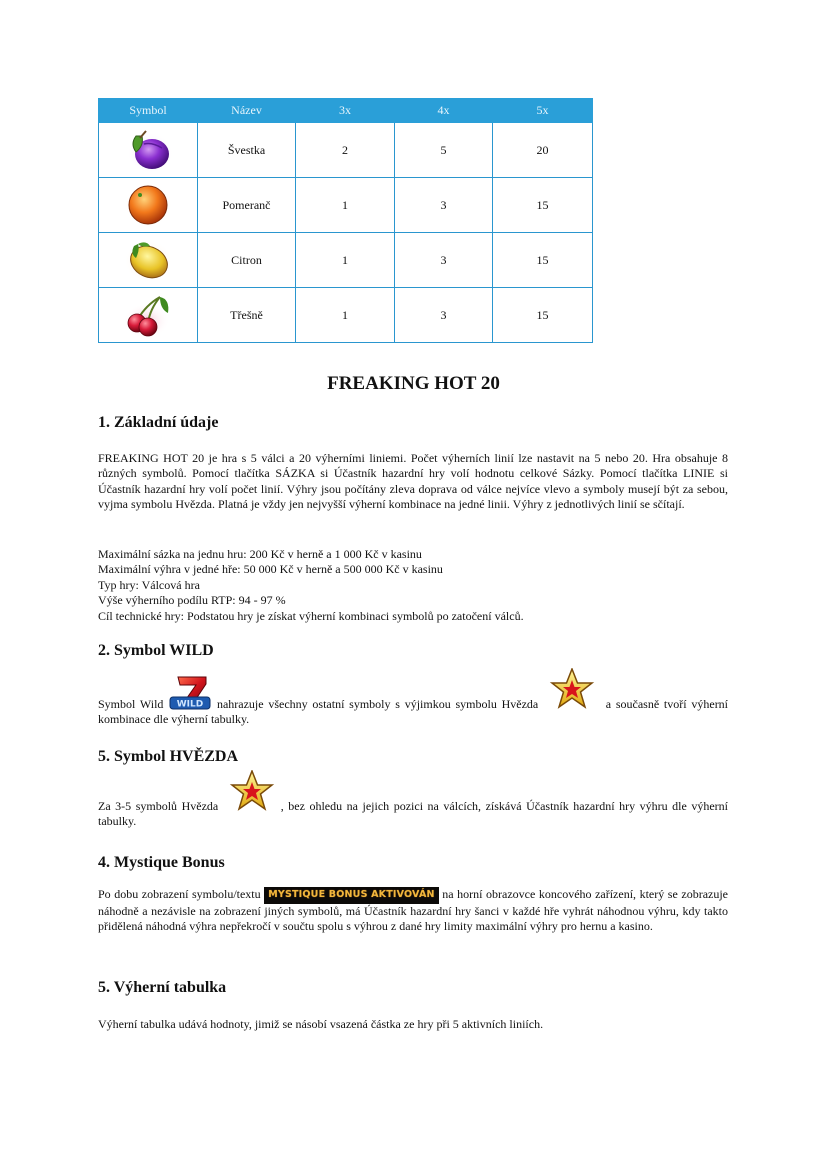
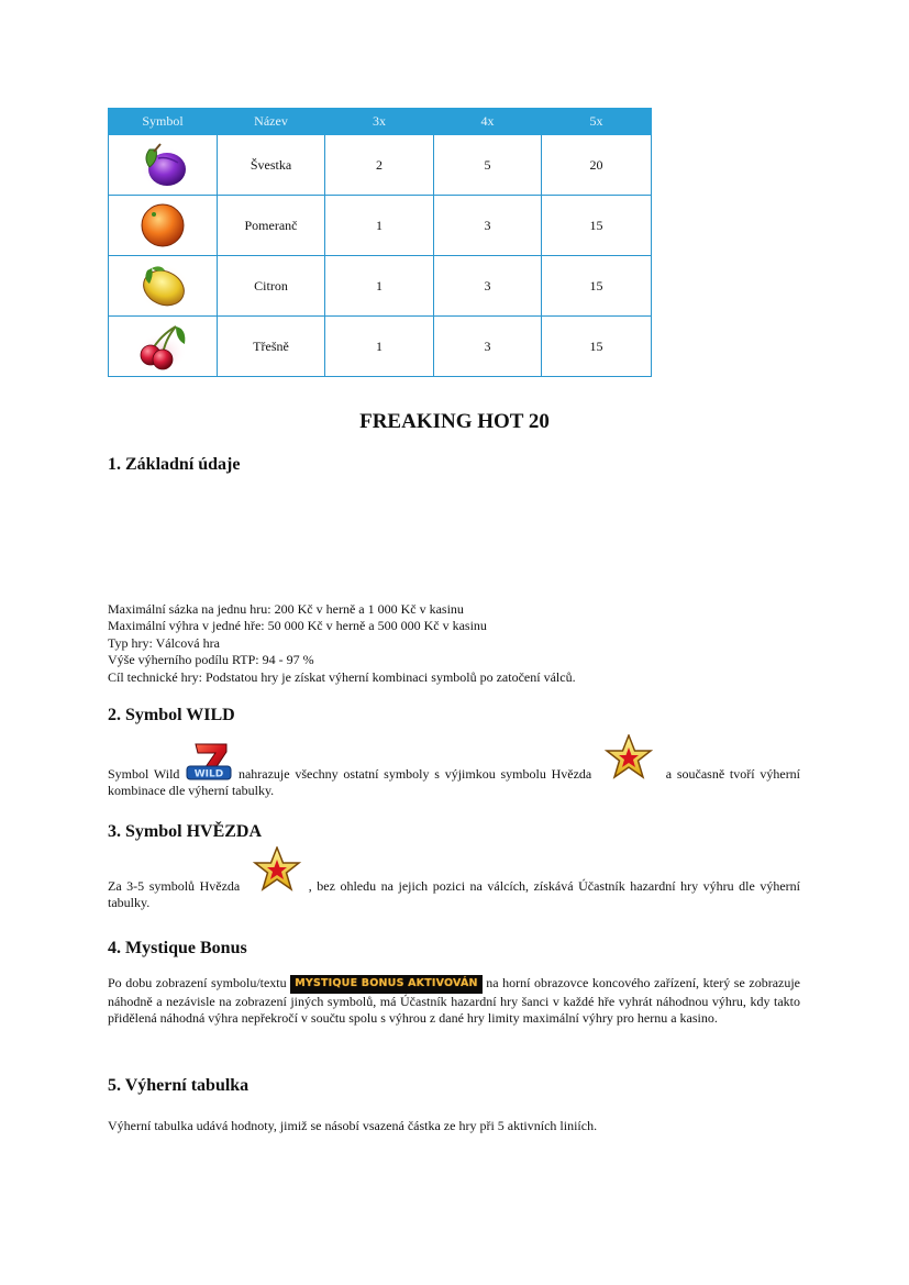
  Symbol	Název	3x	4x	5x
  	Švestka	2	5	20
  	Pomeranč	1	3	15
  	Citron	1	3	15
  	Třešně	1	3	15
  FREAKING HOT 20
  1. Základní údaje
- FREAKING HOT 20 je hra s 5 válci a 20 výherními liniemi. Počet výherních linií lze nastavit na 5 nebo 20. Hra obsahuje 8 různých symbolů. Pomocí tlačítka SÁZKA si Účastník hazardní hry volí hodnotu celkové Sázky. Pomocí tlačítka LINIE si Účastník hazardní hry volí počet linií. Výhry jsou počítány zleva doprava od válce nejvíce vlevo a symboly musejí být za sebou, vyjma symbolu Hvězda. Platná je vždy jen nejvyšší výherní kombinace na jedné linii. Výhry z jednotlivých linií se sčítají.
  Maximální sázka na jednu hru: 200 Kč v herně a 1 000 Kč v kasinu
  Maximální výhra v jedné hře: 50 000 Kč v herně a 500 000 Kč v kasinu
  Typ hry: Válcová hra
  Výše výherního podílu RTP: 94 - 97 %
  Cíl technické hry: Podstatou hry je získat výherní kombinaci symbolů po zatočení válců.
  2. Symbol WILD
  Symbol Wild
  WILD
  nahrazuje všechny ostatní symboly s výjimkou symbolu Hvězda a současně tvoří výherní kombinace dle výherní tabulky.
- 5. Symbol HVĚZDA
+ 3. Symbol HVĚZDA
  Za 3-5 symbolů Hvězda , bez ohledu na jejich pozici na válcích, získává Účastník hazardní hry výhru dle výherní tabulky.
  4. Mystique Bonus
  Po dobu zobrazení symbolu/textu MYSTIQUE BONUS AKTIVOVÁN na horní obrazovce koncového zařízení, který se zobrazuje náhodně a nezávisle na zobrazení jiných symbolů, má Účastník hazardní hry šanci v každé hře vyhrát náhodnou výhru, kdy takto přidělená náhodná výhra nepřekročí v součtu spolu s výhrou z dané hry limity maximální výhry pro hernu a kasino.
  5. Výherní tabulka
  Výherní tabulka udává hodnoty, jimiž se násobí vsazená částka ze hry při 5 aktivních liniích.
